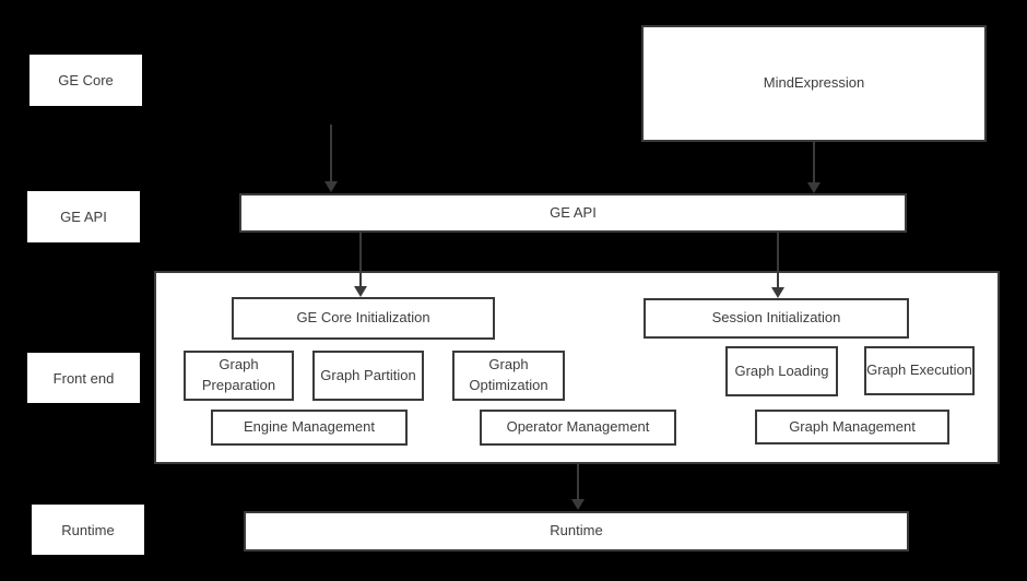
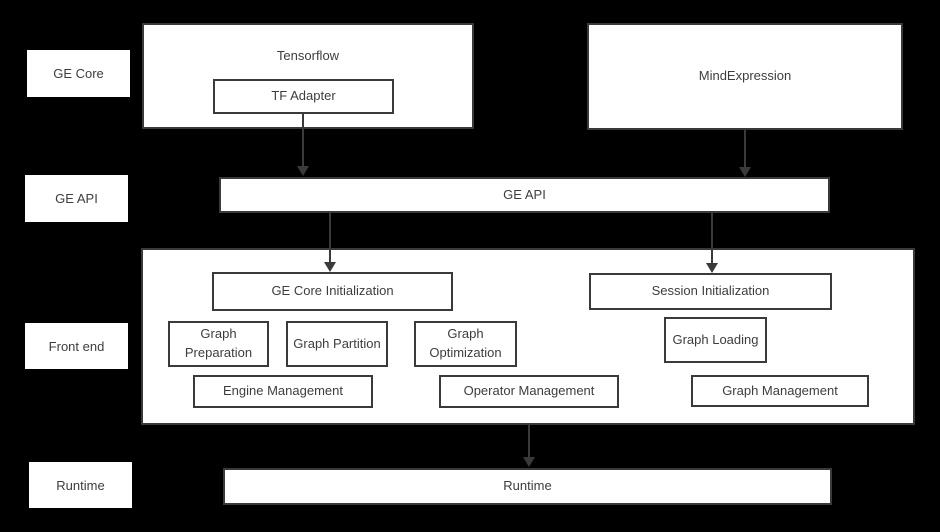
  GE Core
  GE API
  Front end
  Runtime
+ Tensorflow
+ TF Adapter
  MindExpression
  GE API
  GE Core Initialization
  Session Initialization
  Graph Preparation
  Graph Partition
  Graph Optimization
  Graph Loading
- Graph Execution
  Engine Management
  Operator Management
  Graph Management
  Runtime
